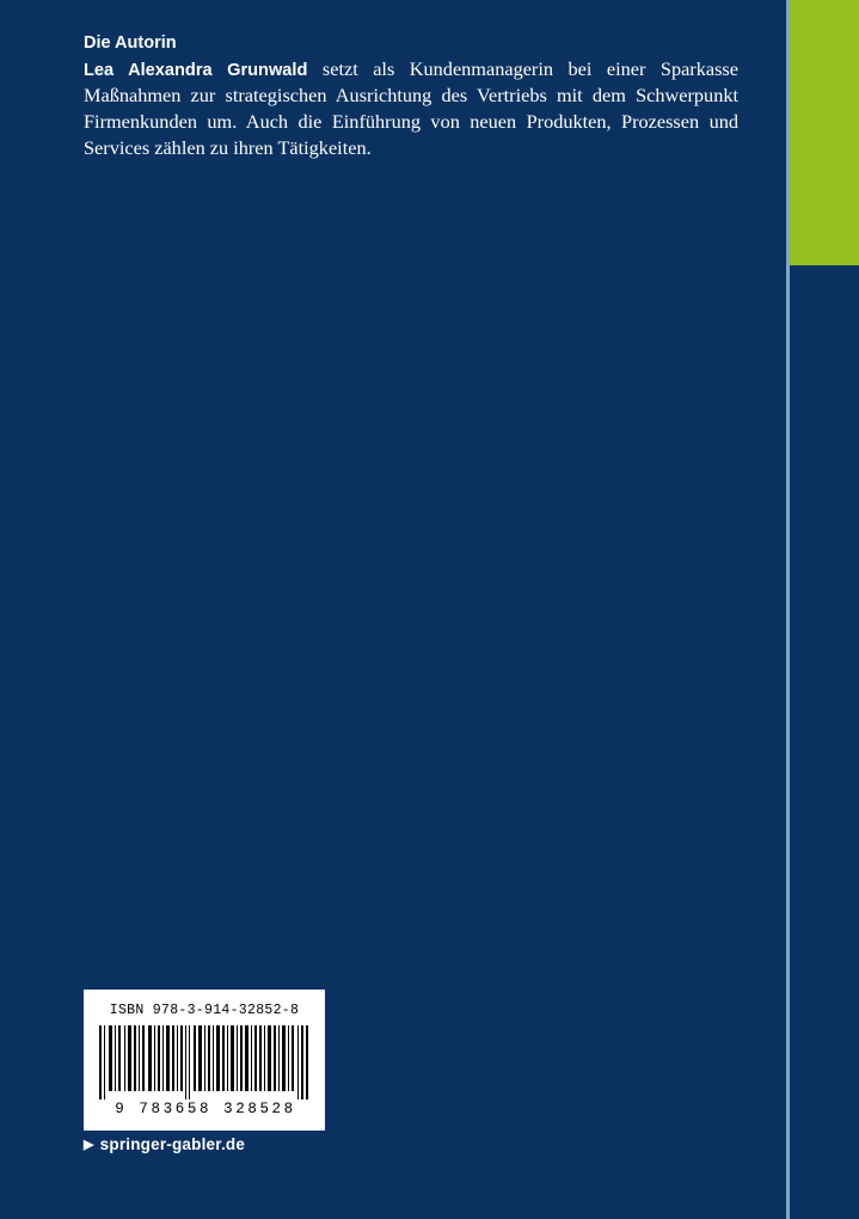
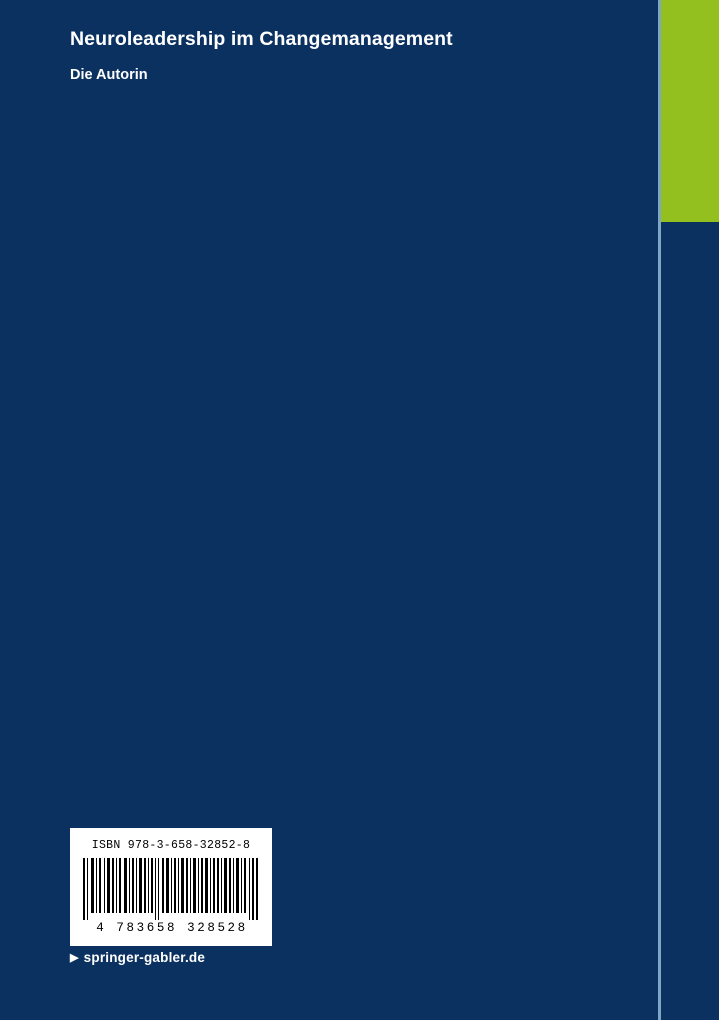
+ Neuroleadership im Changemanagement
  Die Autorin
- Lea Alexandra Grunwald setzt als Kundenmanagerin bei einer Sparkasse Maßnahmen zur strategischen Ausrichtung des Vertriebs mit dem Schwerpunkt Firmenkunden um. Auch die Einführung von neuen Produkten, Prozessen und Services zählen zu ihren Tätigkeiten.
- ISBN 978-3-914-32852-8
+ ISBN 978-3-658-32852-8
- 9 783658 328528
+ 4 783658 328528
  ▶ springer-gabler.de
